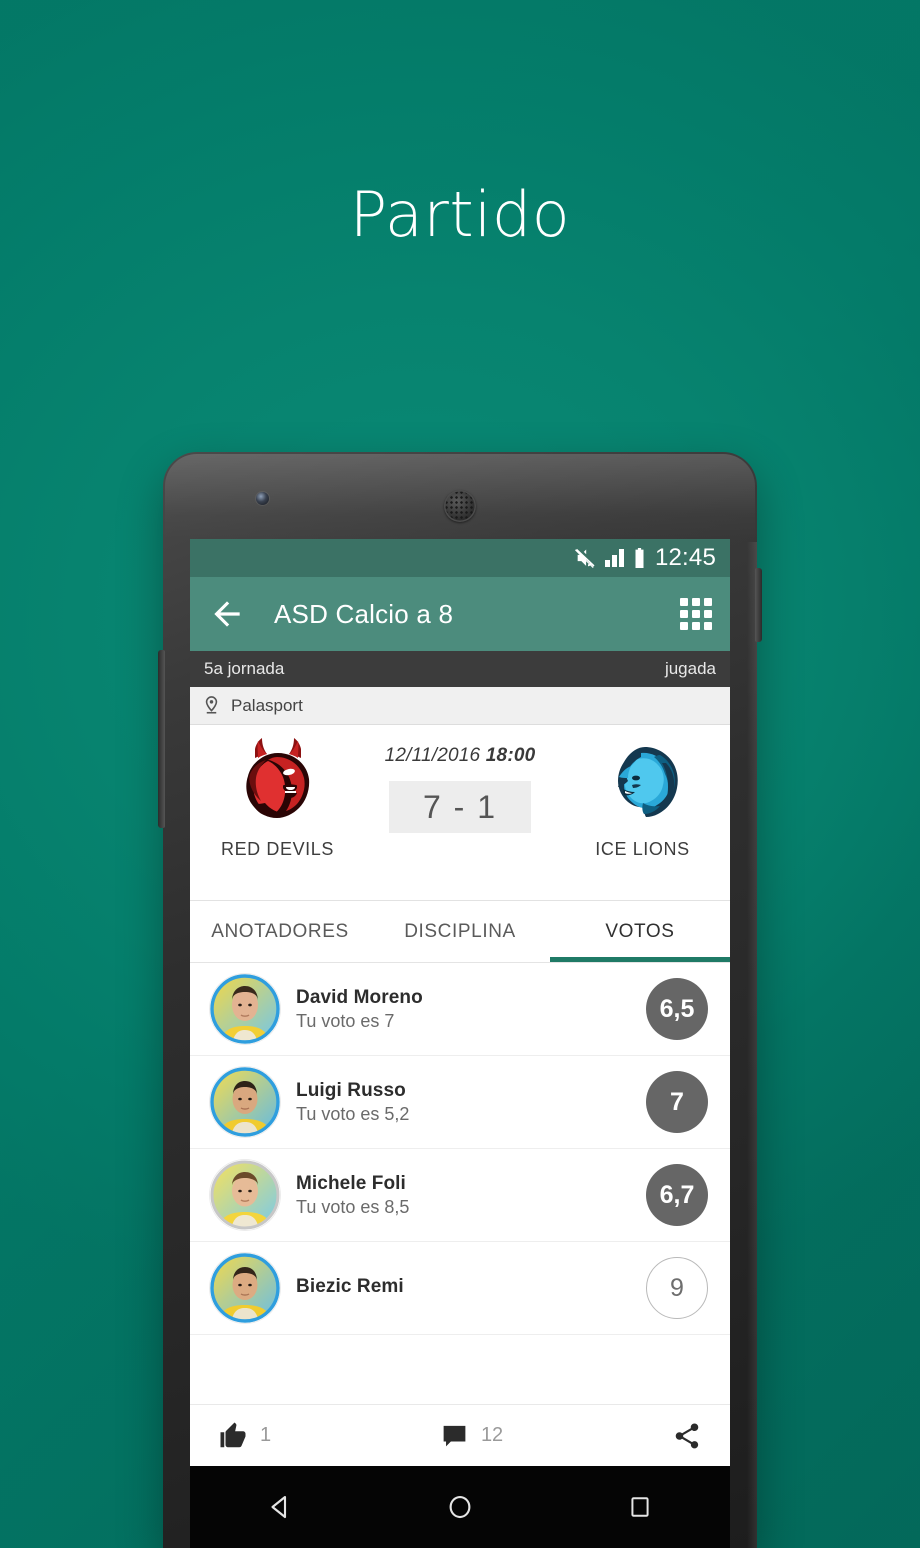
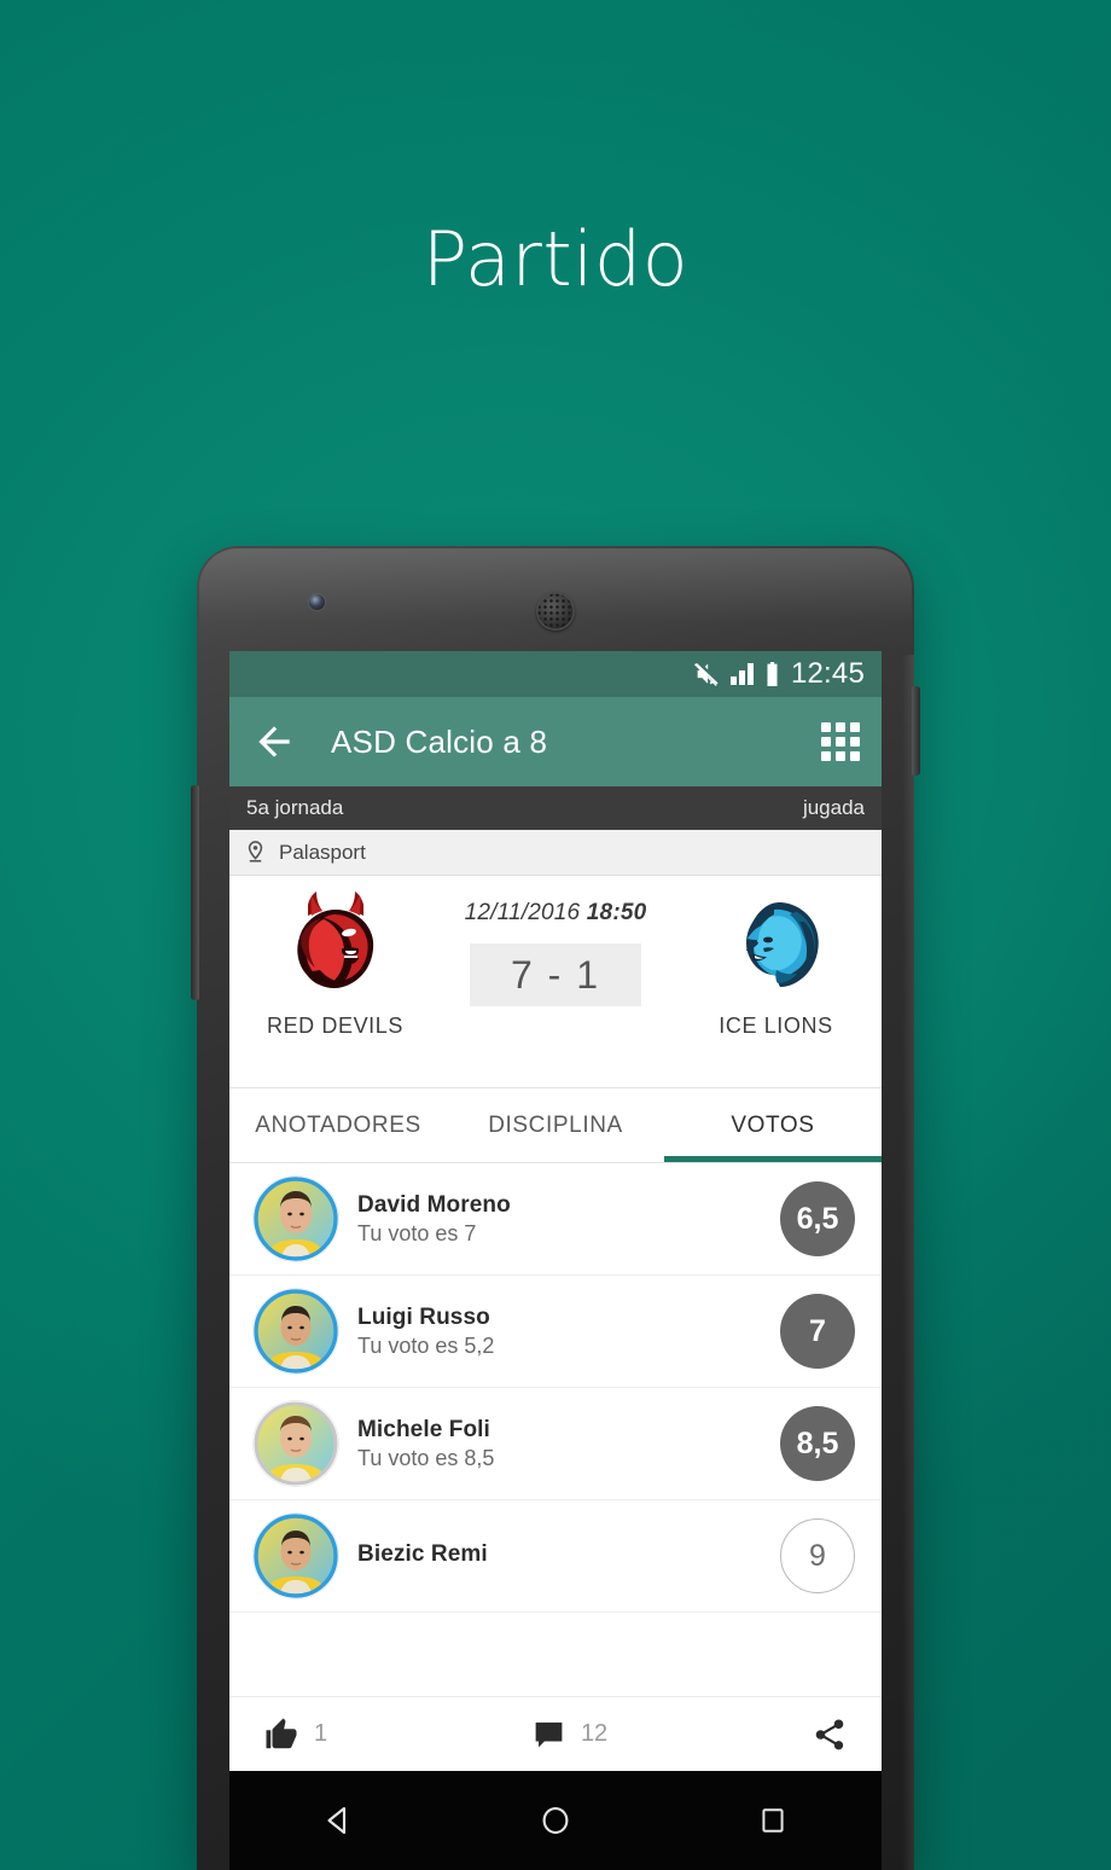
  Partido
  12:45
  ASD Calcio a 8
  5a jornada
  jugada
  Palasport
  RED DEVILS
- 12/11/2016 18:00
+ 12/11/2016 18:50
  7 - 1
  ICE LIONS
  ANOTADORES
  DISCIPLINA
  VOTOS
  David Moreno
  Tu voto es 7
  6,5
  Luigi Russo
  Tu voto es 5,2
  7
  Michele Foli
  Tu voto es 8,5
- 6,7
+ 8,5
  Biezic Remi
  9
  1
  12
